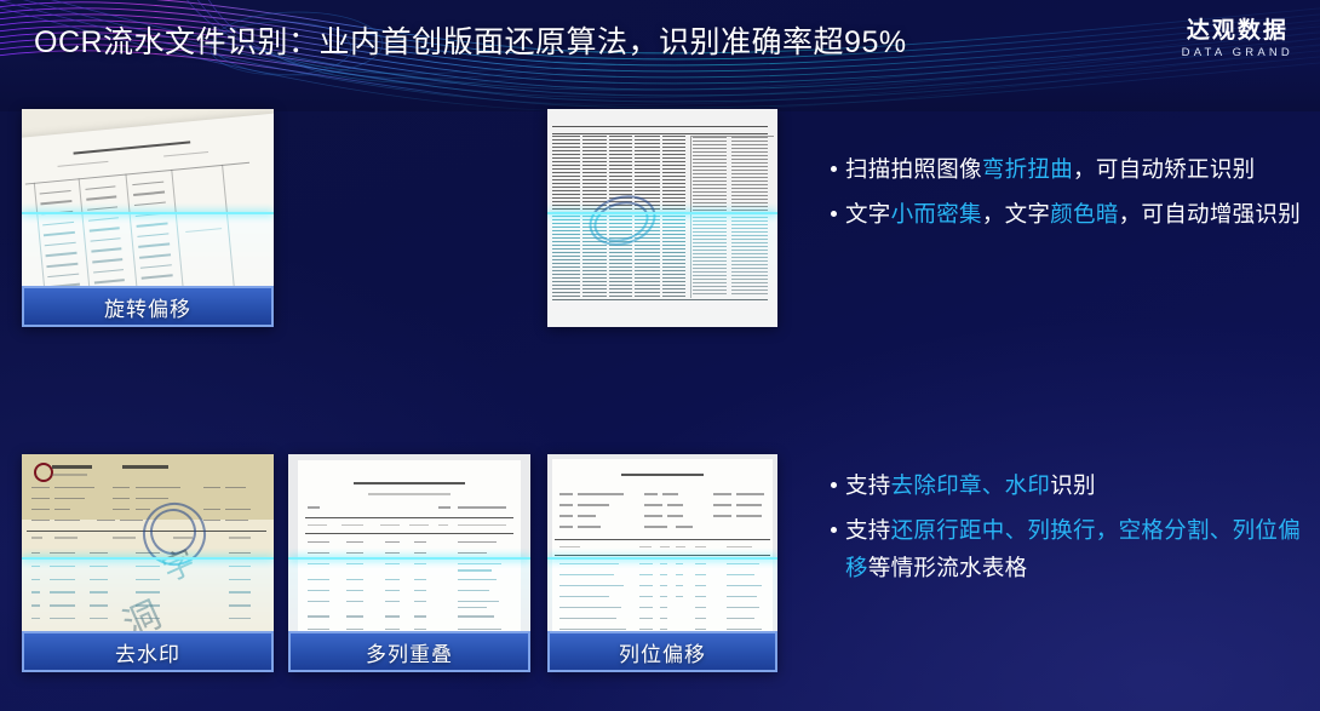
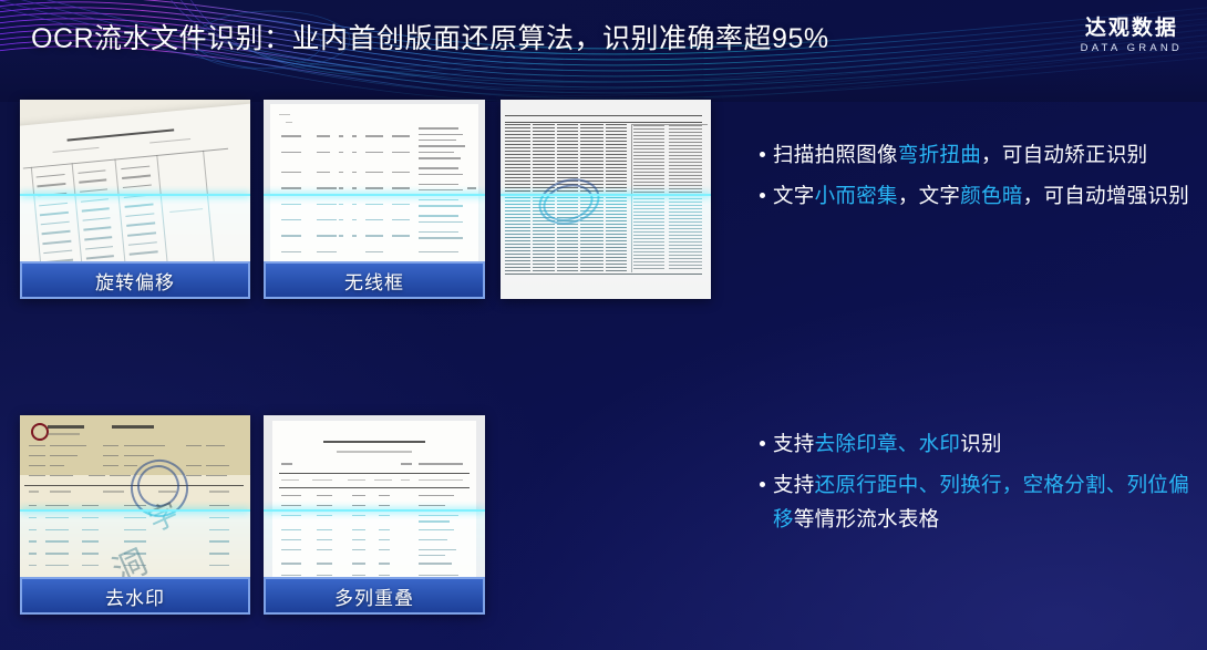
  OCR流水文件识别：业内首创版面还原算法，识别准确率超95%
  达观数据
  DATA GRAND
  旋转偏移
+ 无线框
  去水印
  多列重叠
- 列位偏移
  扫描拍照图像弯折扭曲，可自动矫正识别
  文字小而密集，文字颜色暗，可自动增强识别
  支持去除印章、水印识别
  支持还原行距中、列换行，空格分割、列位偏移等情形流水表格
